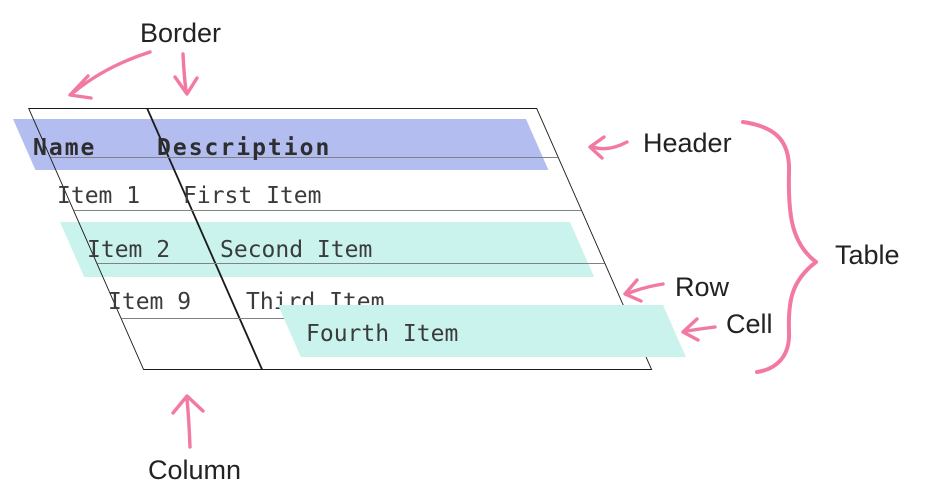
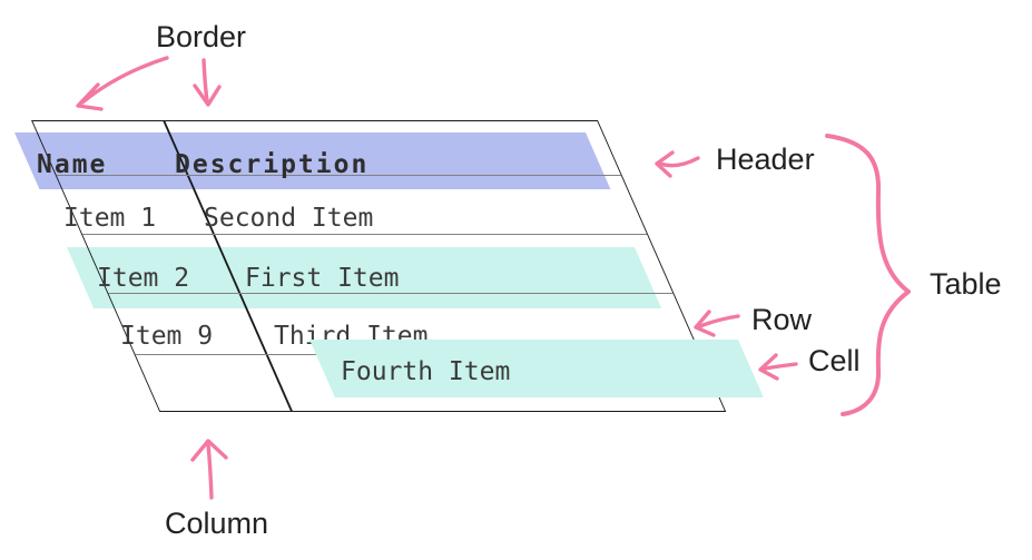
  Name
  Description
  Item 1
- First Item
+ Second Item
  Item 2
- Second Item
+ First Item
  Item 9
  Third Item
  Fourth Item
  Border
  Header
  Table
  Row
  Cell
  Column
